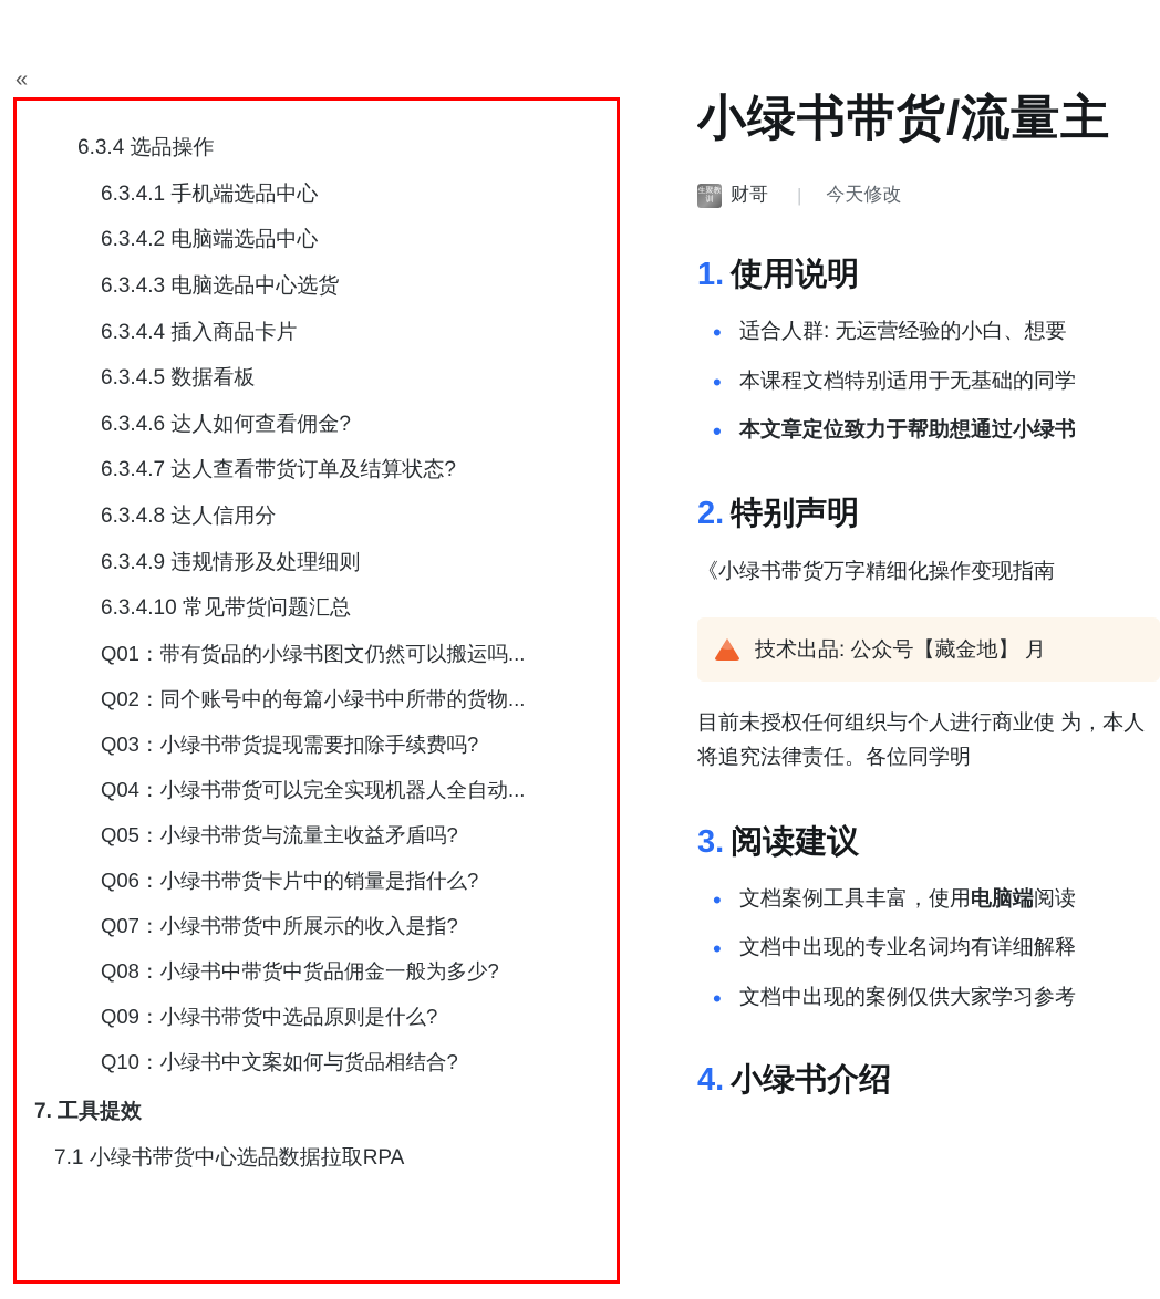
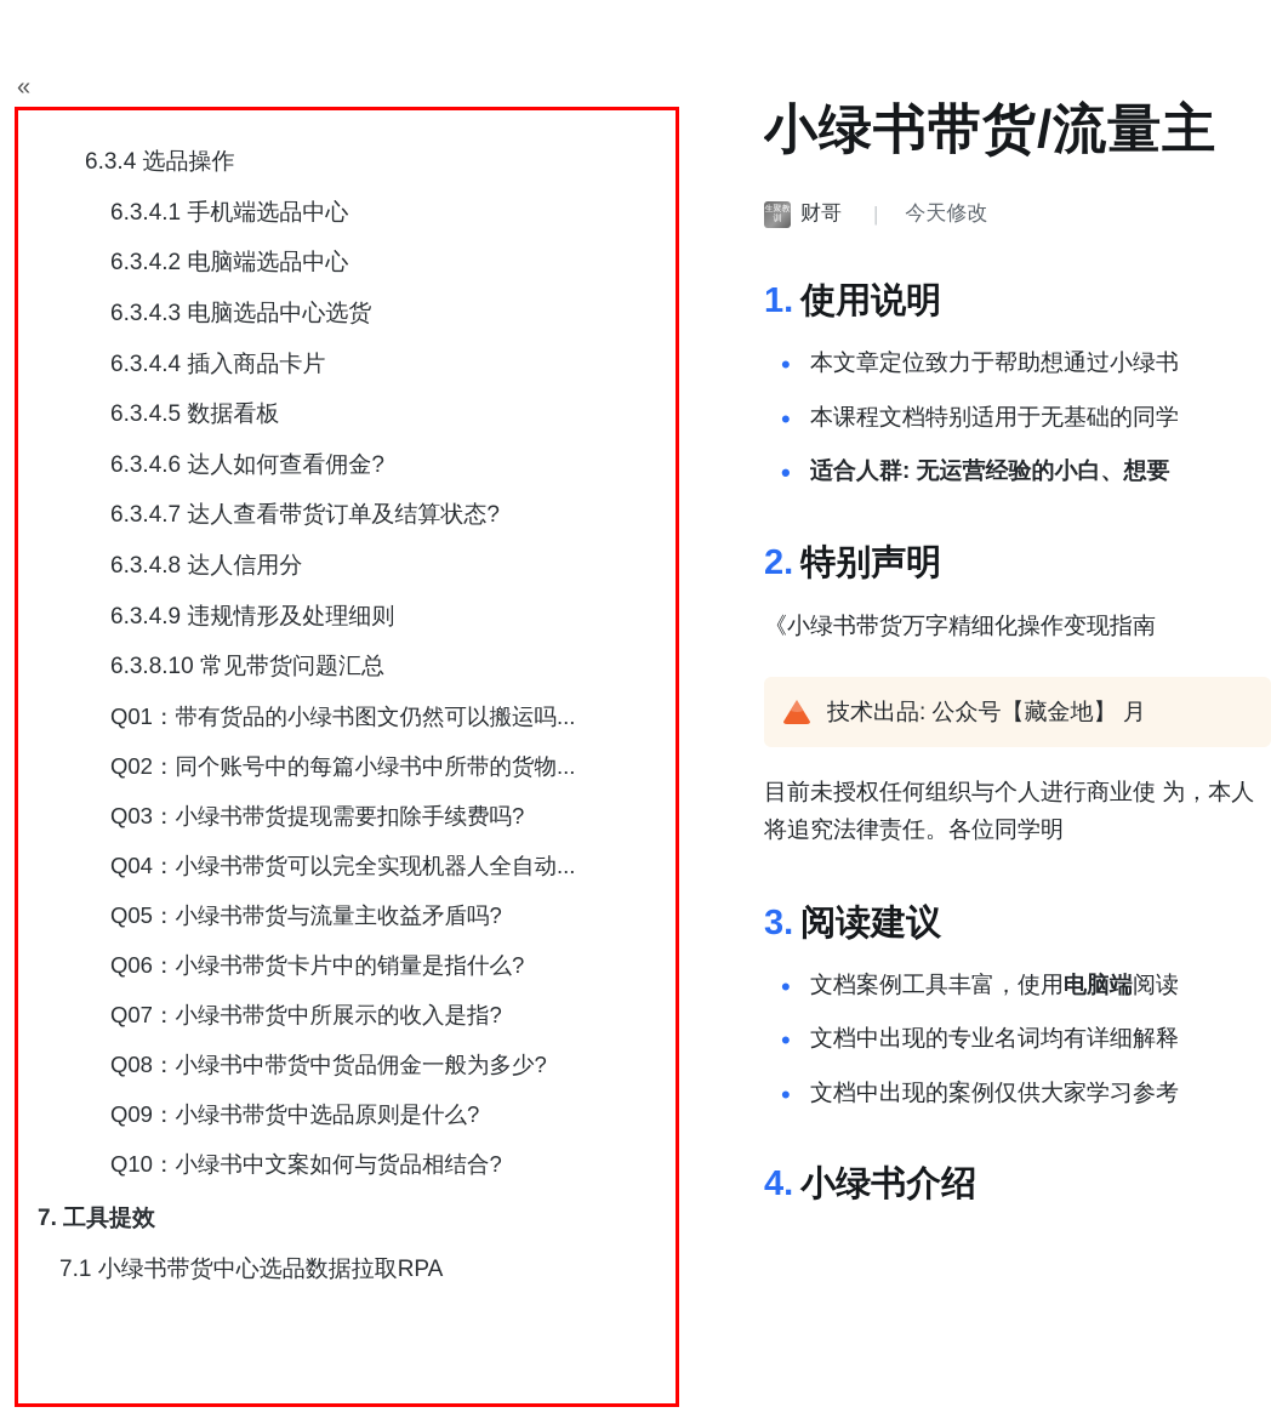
  «
  6.3.4 选品操作
  6.3.4.1 手机端选品中心
  6.3.4.2 电脑端选品中心
  6.3.4.3 电脑选品中心选货
  6.3.4.4 插入商品卡片
  6.3.4.5 数据看板
  6.3.4.6 达人如何查看佣金?
  6.3.4.7 达人查看带货订单及结算状态?
  6.3.4.8 达人信用分
  6.3.4.9 违规情形及处理细则
- 6.3.4.10 常见带货问题汇总
+ 6.3.8.10 常见带货问题汇总
  Q01：带有货品的小绿书图文仍然可以搬运吗...
  Q02：同个账号中的每篇小绿书中所带的货物...
  Q03：小绿书带货提现需要扣除手续费吗?
  Q04：小绿书带货可以完全实现机器人全自动...
  Q05：小绿书带货与流量主收益矛盾吗?
  Q06：小绿书带货卡片中的销量是指什么?
  Q07：小绿书带货中所展示的收入是指?
  Q08：小绿书中带货中货品佣金一般为多少?
  Q09：小绿书带货中选品原则是什么?
  Q10：小绿书中文案如何与货品相结合?
  7. 工具提效
  7.1 小绿书带货中心选品数据拉取RPA
  小绿书带货/流量主
  财哥
  |
  今天修改
  1. 使用说明
- 适合人群: 无运营经验的小白、想要
+ 本文章定位致力于帮助想通过小绿书
  本课程文档特别适用于无基础的同学
- 本文章定位致力于帮助想通过小绿书
+ 适合人群: 无运营经验的小白、想要
  2. 特别声明
  《小绿书带货万字精细化操作变现指南
  技术出品: 公众号【藏金地】 月
  目前未授权任何组织与个人进行商业使 为，本人将追究法律责任。各位同学明
  3. 阅读建议
  文档案例工具丰富，使用电脑端阅读
  文档中出现的专业名词均有详细解释
  文档中出现的案例仅供大家学习参考
  4. 小绿书介绍
